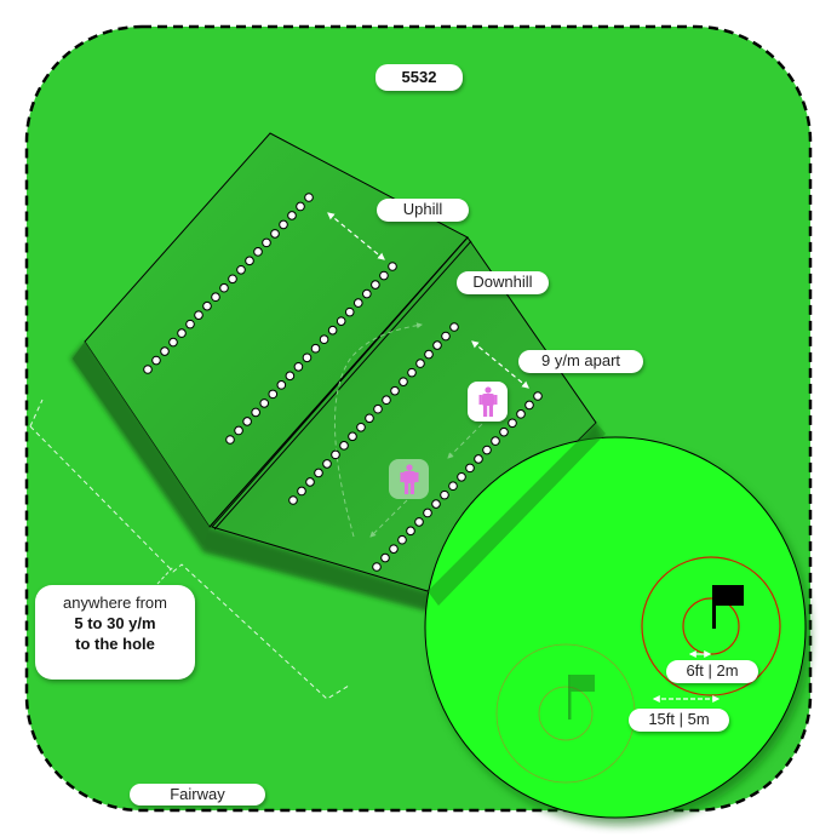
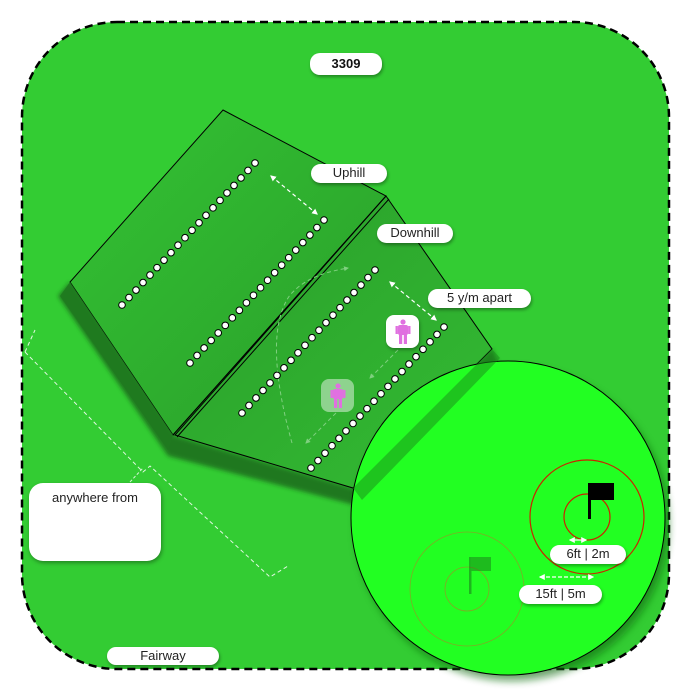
- 5532
+ 3309
  Uphill
  Downhill
- 9 y/m apart
+ 5 y/m apart
  anywhere from
- 5 to 30 y/m
- to the hole
  6ft | 2m
  15ft | 5m
  Fairway
